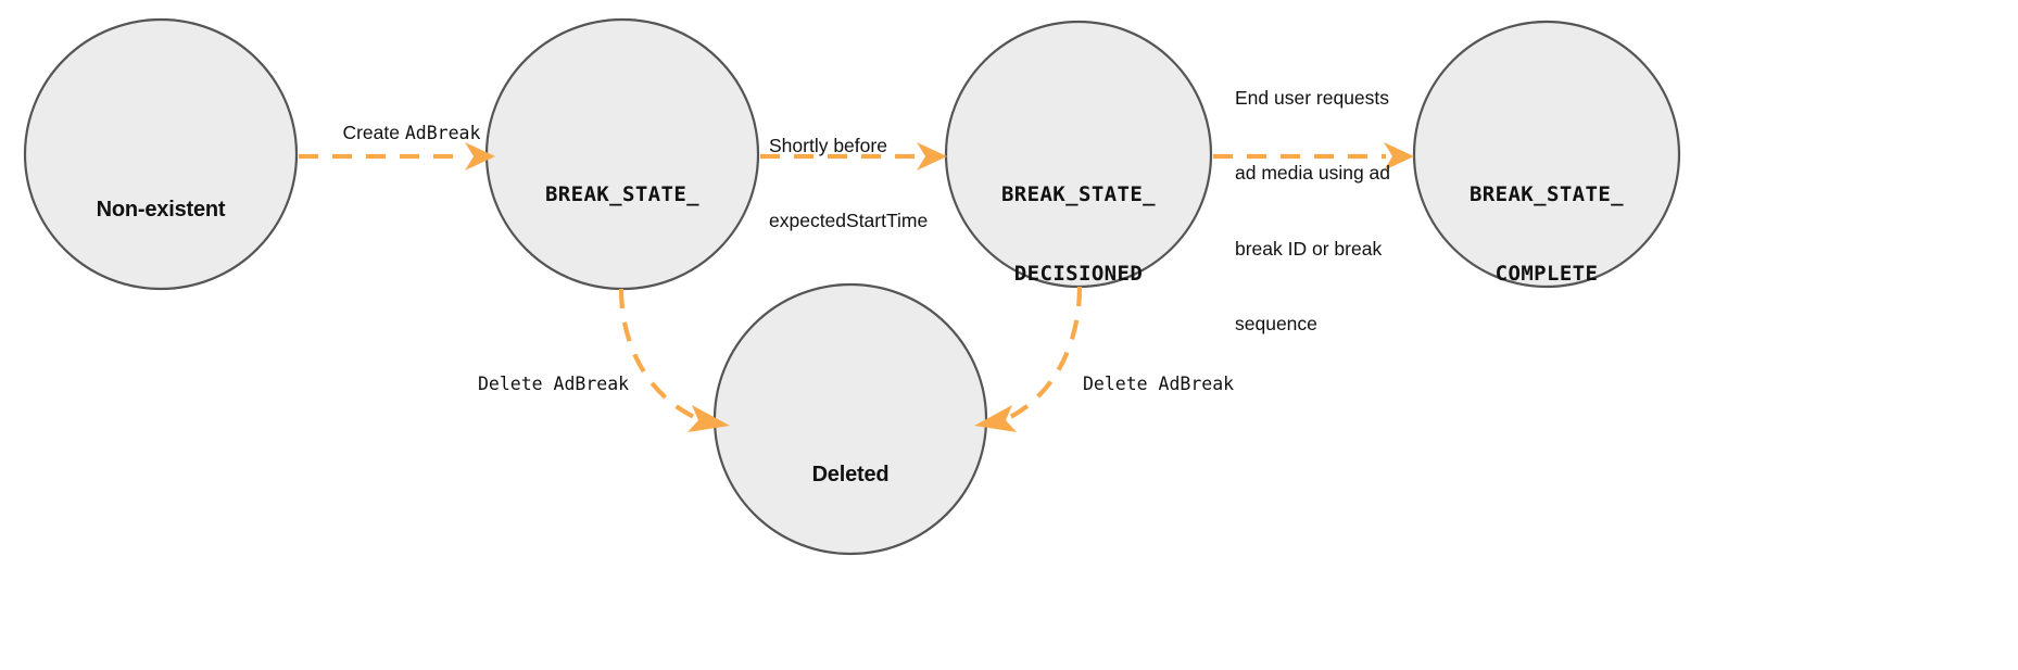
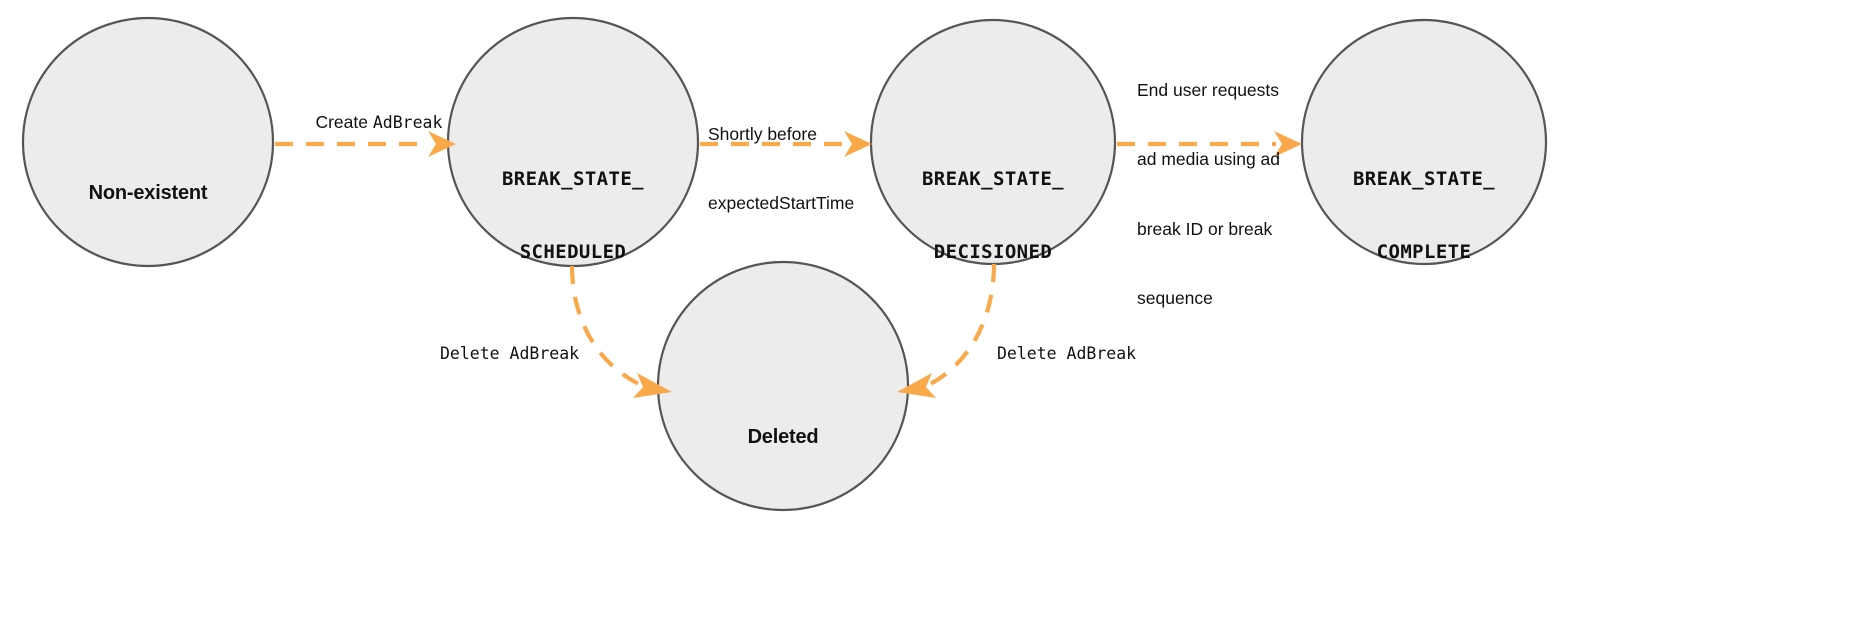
  Non-existent
  BREAK_STATE_
+ SCHEDULED
  BREAK_STATE_
  DECISIONED
  BREAK_STATE_
  COMPLETE
  Deleted
  Create AdBreak
  Shortly before
  expectedStartTime
  End user requests
  ad media using ad
  break ID or break
  sequence
  Delete AdBreak
  Delete AdBreak
